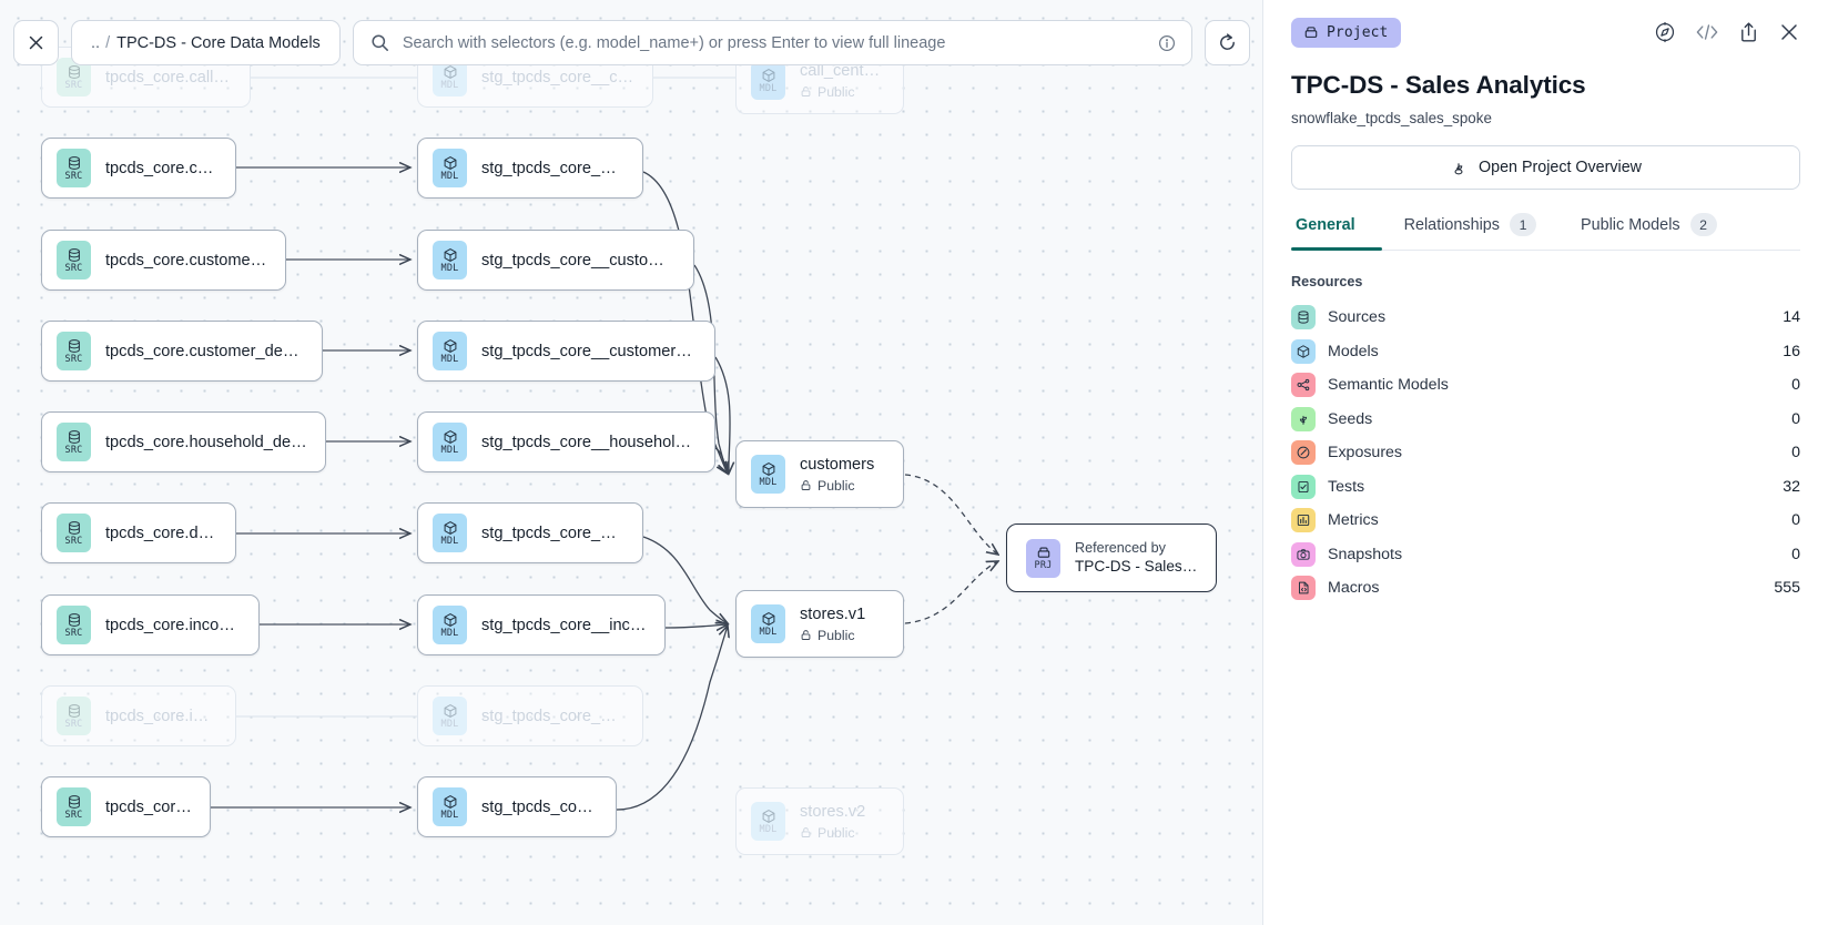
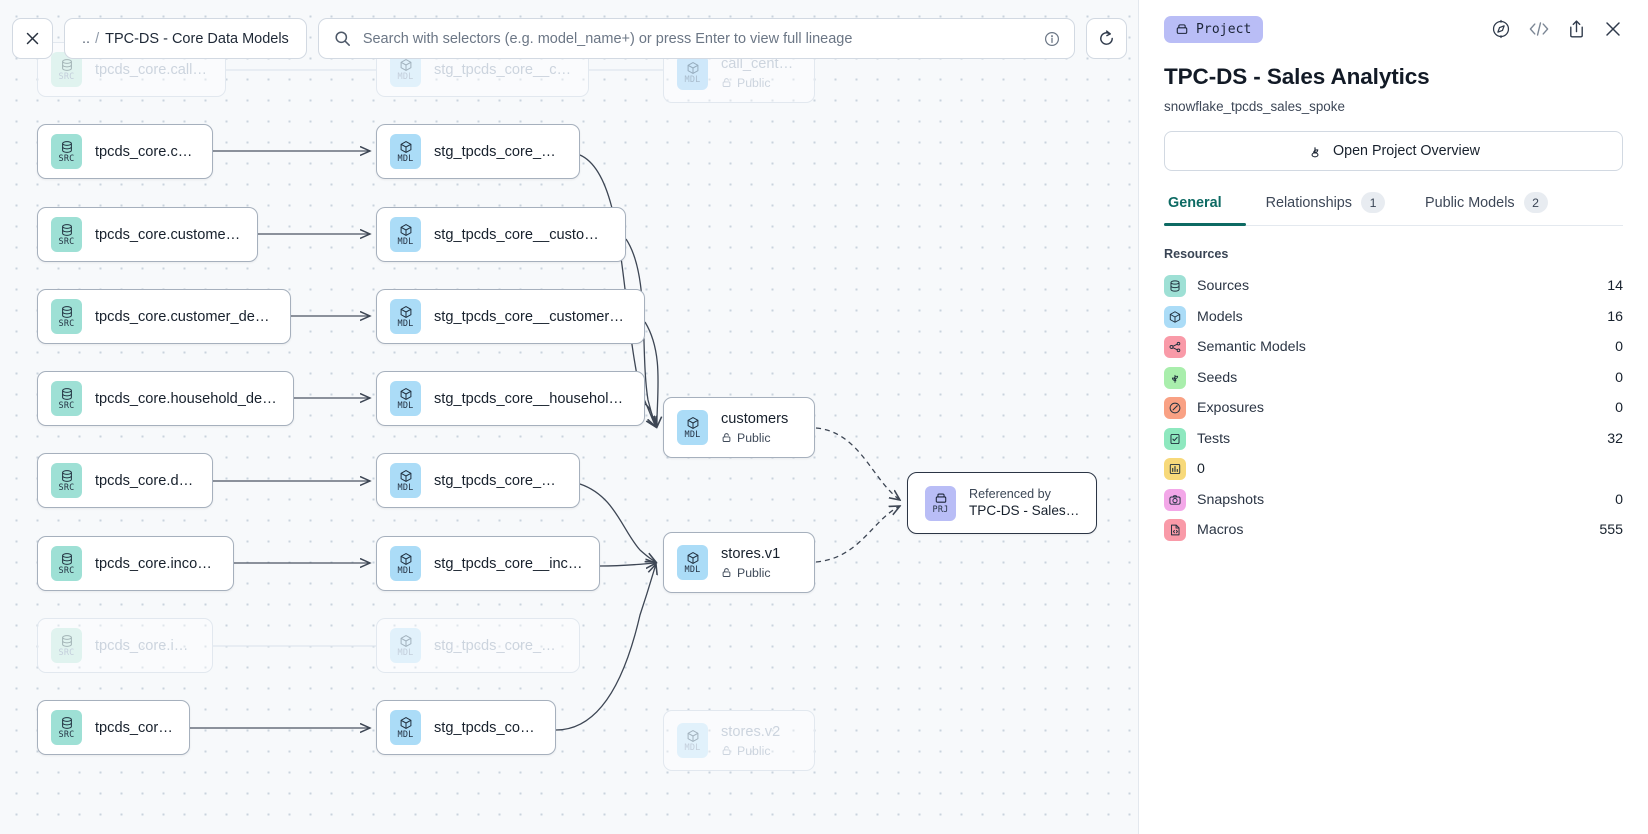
  ..
  /
  TPC-DS - Core Data Models
  Search with selectors (e.g. model_name+) or press Enter to view full lineage
  SRC
  tpcds_core.call_c
  MDL
  stg_tpcds_core__call
  MDL
  call_centers
  Public
  SRC
  tpcds_core.cust
  MDL
  stg_tpcds_core__cu
  SRC
  tpcds_core.customer_
  MDL
  stg_tpcds_core__customer
  SRC
  tpcds_core.customer_demo
  MDL
  stg_tpcds_core__customer_d
  SRC
  tpcds_core.household_dem
  MDL
  stg_tpcds_core__household_
  SRC
  tpcds_core.date
  MDL
  stg_tpcds_core__da
  SRC
  tpcds_core.income
  MDL
  stg_tpcds_core__incom
  SRC
  tpcds_core.inve
  MDL
  stg_tpcds_core__in
  SRC
  MDL
  stg_tpcds_core_
  MDL
  customers
  Public
  MDL
  stores.v1
  Public
  MDL
  stores.v2
  Public
  PRJ
  Referenced by
  Project
  TPC-DS - Sales Analytics
  snowflake_tpcds_sales_spoke
  Open Project Overview
  General
  Relationships
  1
  Public Models
  2
  Resources
  Sources
  14
  Models
  16
  Semantic Models
  0
  Seeds
  0
  Exposures
  0
  Tests
  32
- Metrics
  0
  Snapshots
  0
  Macros
  555
